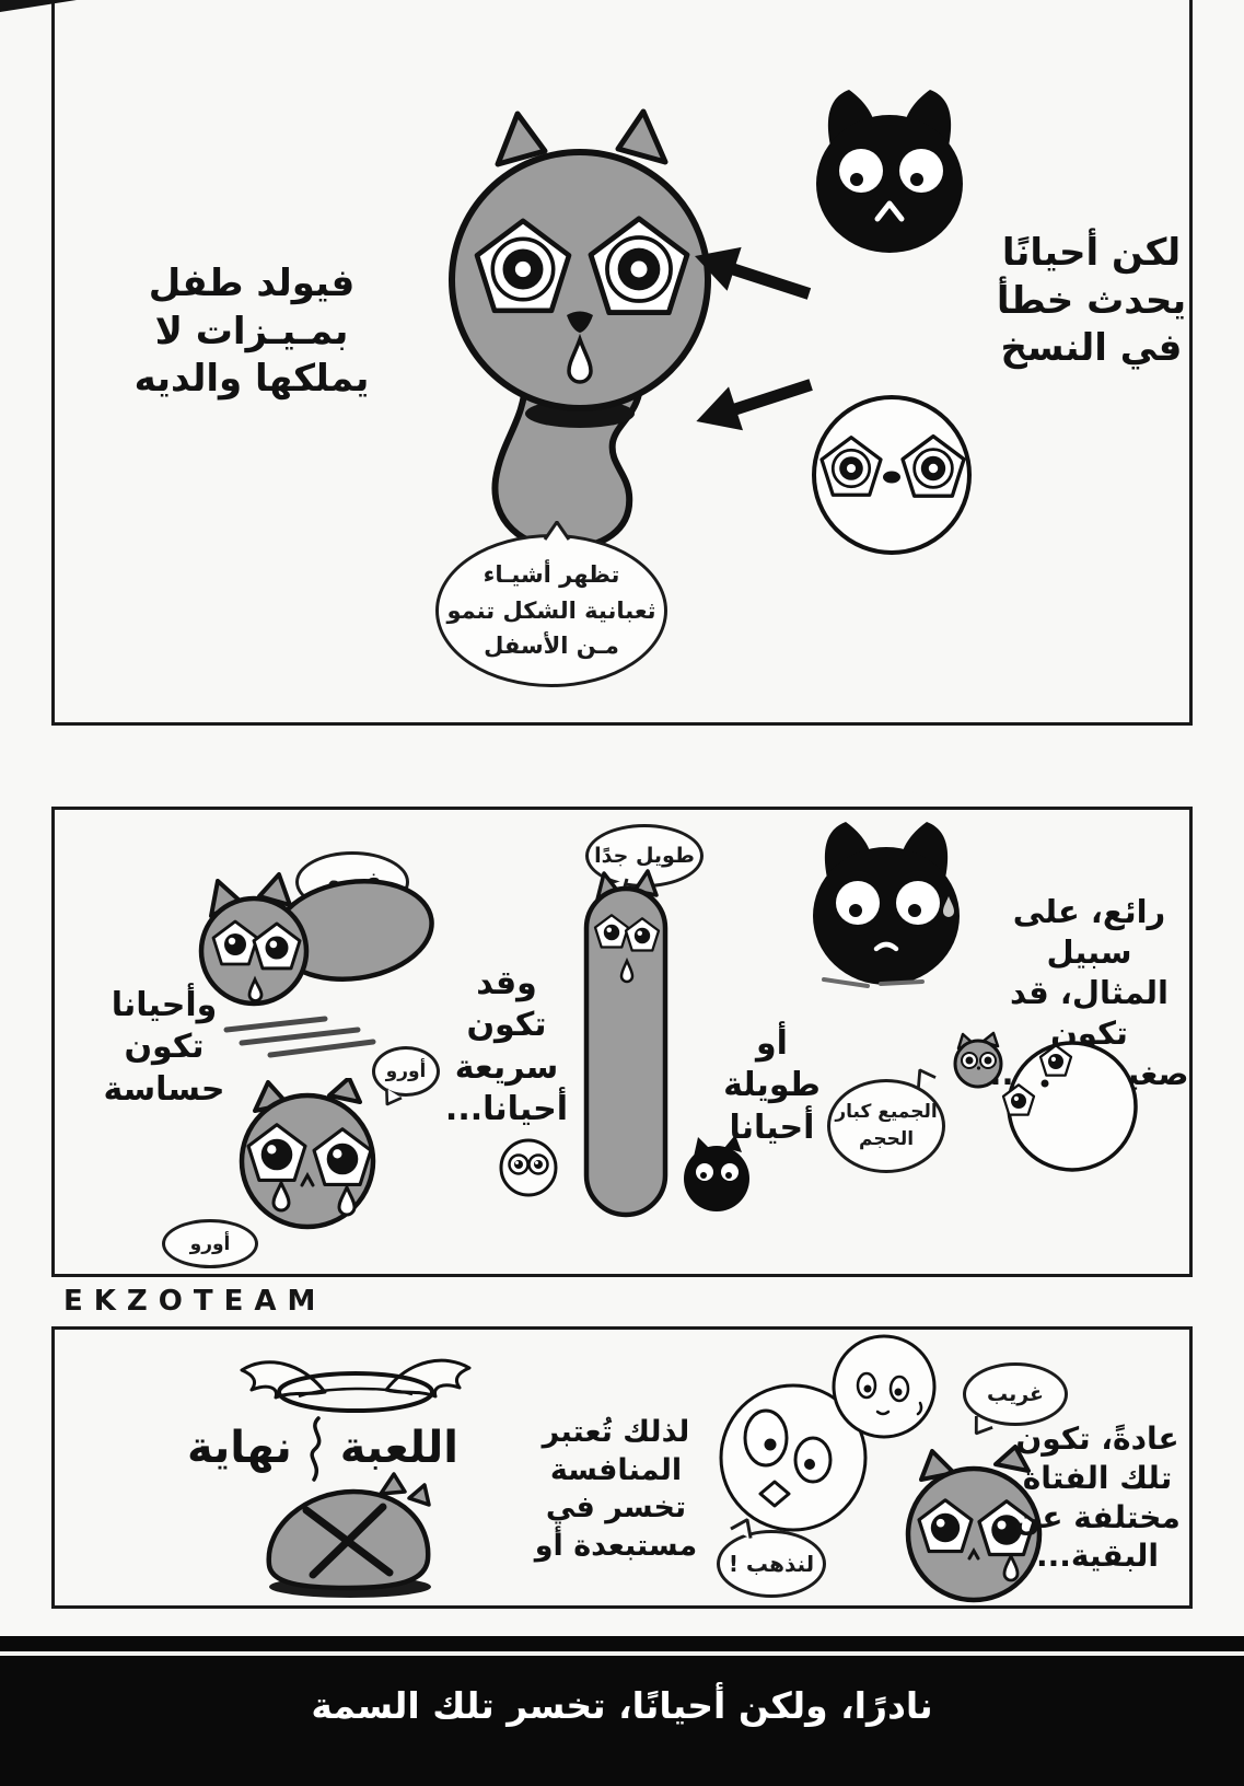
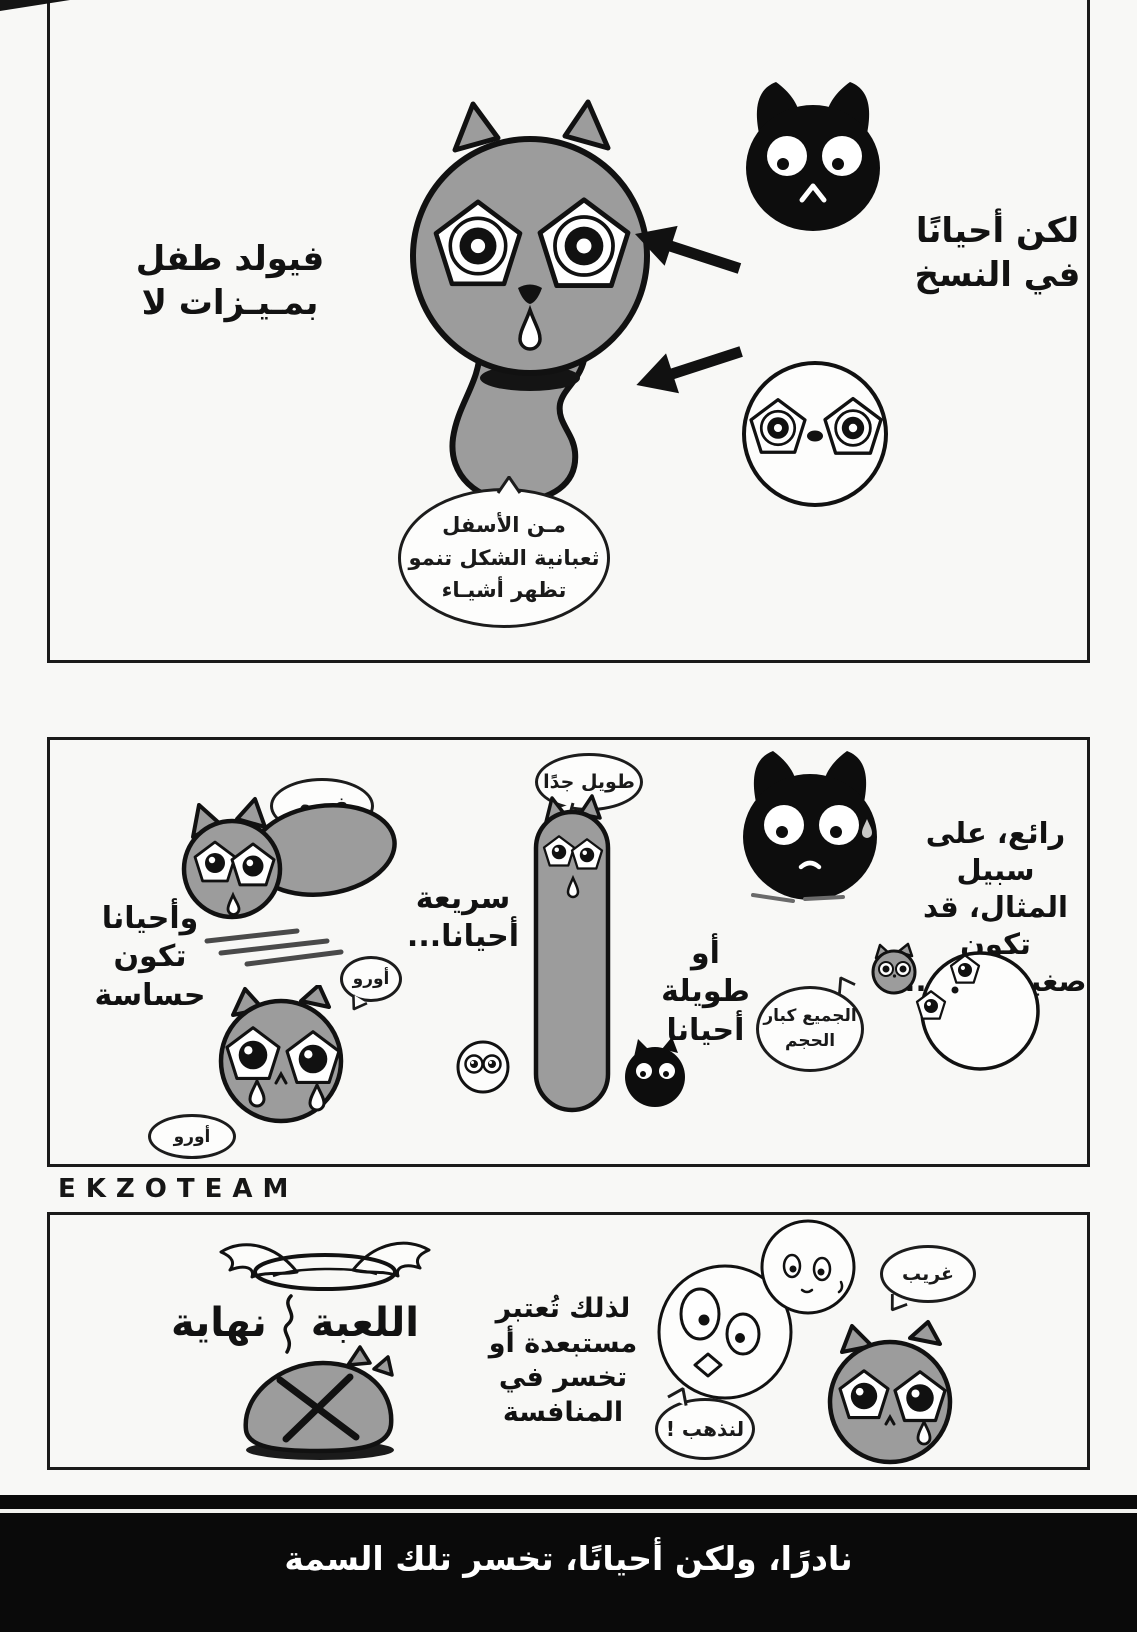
  لكن أحيانًا
- يحدث خطأ
  في النسخ
  فيولد طفل
  بمـيـزات لا
- يملكها والديه
- تظهر أشيـاء
+ مـن الأسفل
  ثعبانية الشكل تنمو
- مـن الأسفل
+ تظهر أشيـاء
- وقد تكون
  سريعة
  أحيانا...
  وأحيانا
  تكون
  حساسة
  أورو
  أورو
  طويل جدًا
  أو طويلة
  أحيانا
  رائع، على سبيل
  المثال، قد تكون
  الجميع كبار
  الحجم
  EKZOTEAM
  نهاية
  اللعبة
  لذلك تُعتبر
- المنافسة
+ مستبعدة أو
  تخسر في
- مستبعدة أو
+ المنافسة
  لنذهب !
  غريب
- عادةً، تكون
- تلك الفتاة
- مختلفة عن
- البقية...
  نادرًا، ولكن أحيانًا، تخسر تلك السمة
